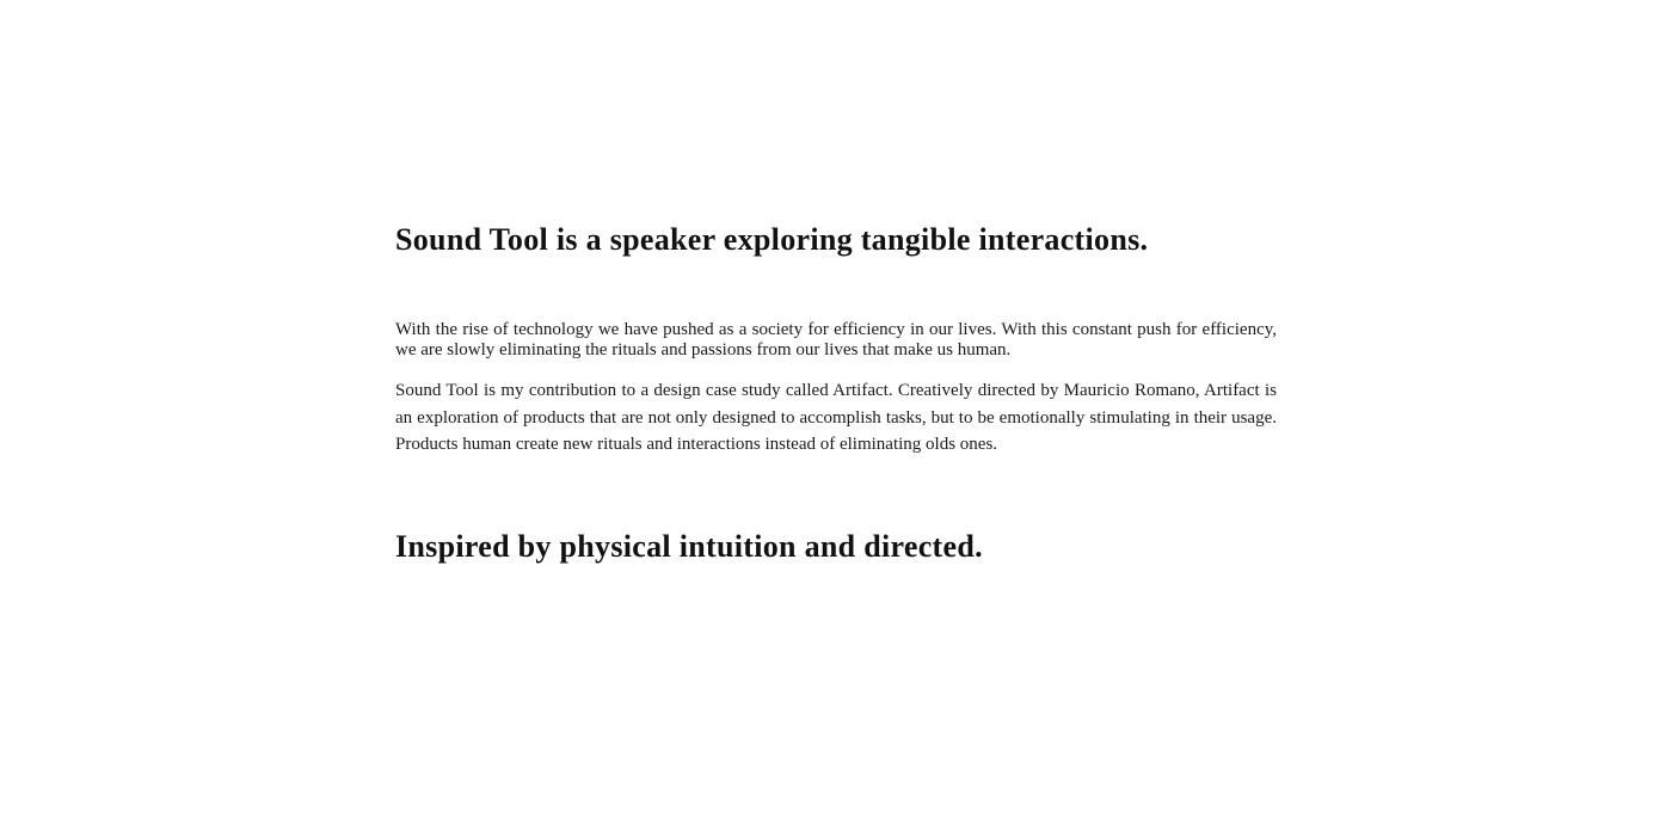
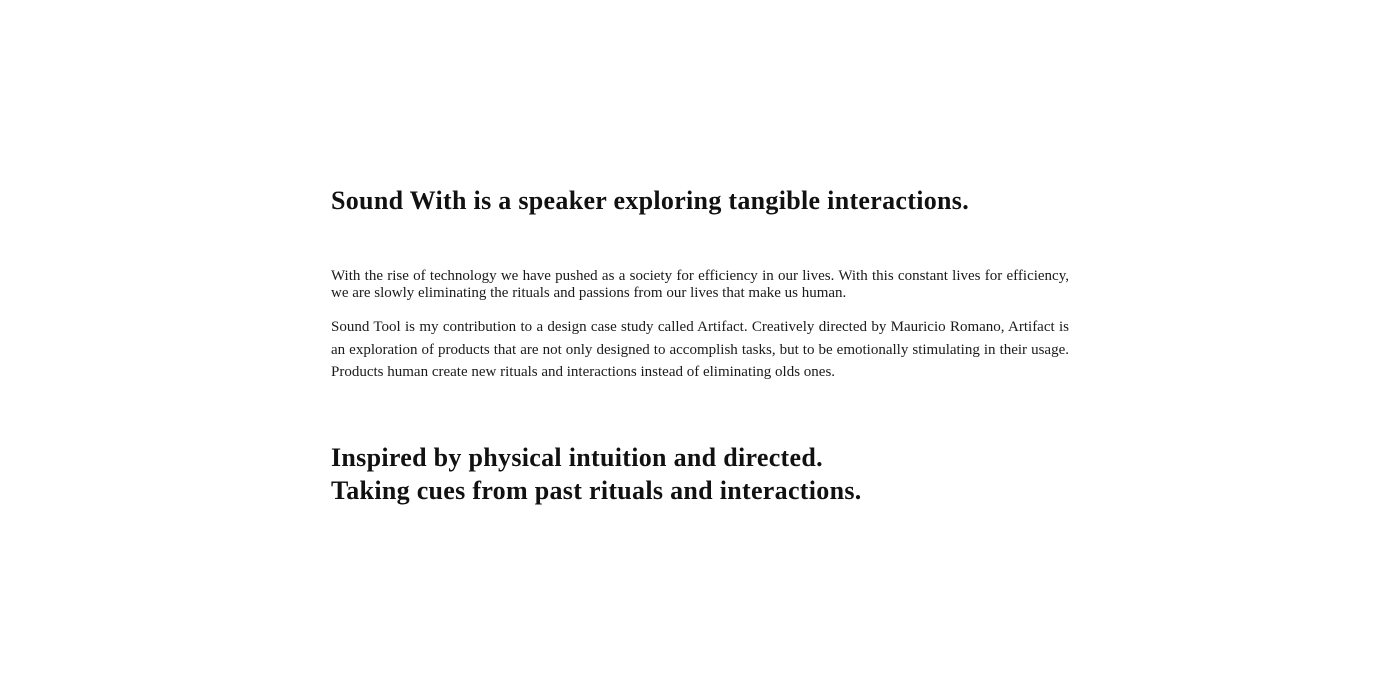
- Sound Tool is a speaker exploring tangible interactions.
+ Sound With is a speaker exploring tangible interactions.
- With the rise of technology we have pushed as a society for efficiency in our lives. With this constant push for efficiency, we are slowly eliminating the rituals and passions from our lives that make us human.
+ With the rise of technology we have pushed as a society for efficiency in our lives. With this constant lives for efficiency, we are slowly eliminating the rituals and passions from our lives that make us human.
  Sound Tool is my contribution to a design case study called Artifact. Creatively directed by Mauricio Romano, Artifact is an exploration of products that are not only designed to accomplish tasks, but to be emotionally stimulating in their usage. Products human create new rituals and interactions instead of eliminating olds ones.
  Inspired by physical intuition and directed.
+ Taking cues from past rituals and interactions.
